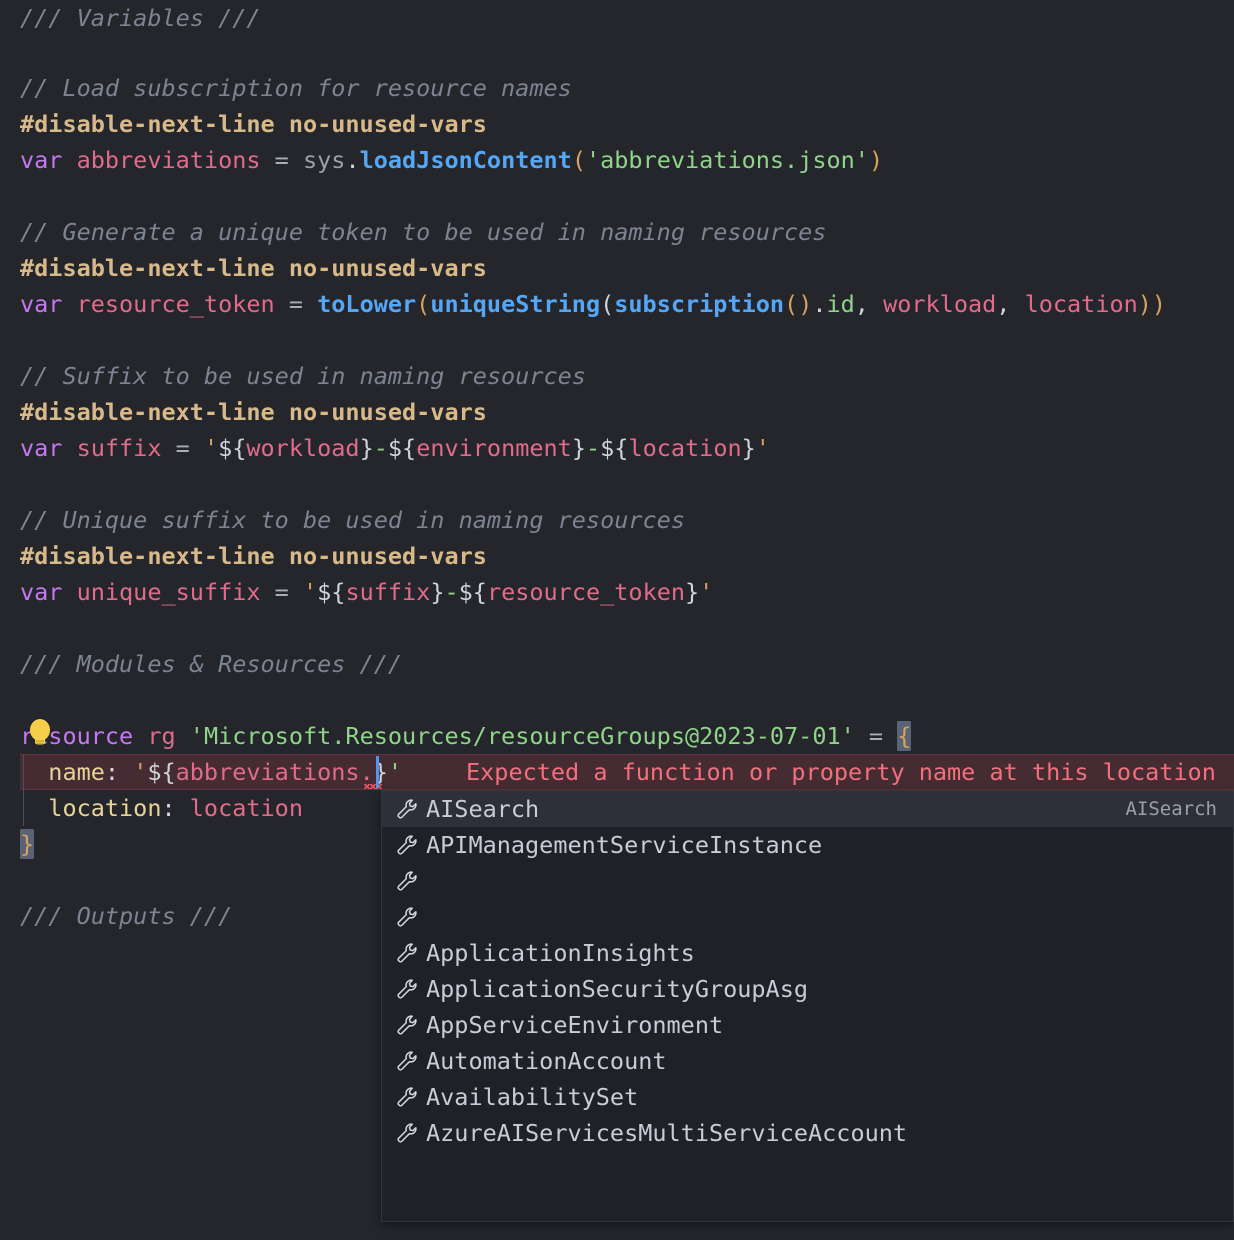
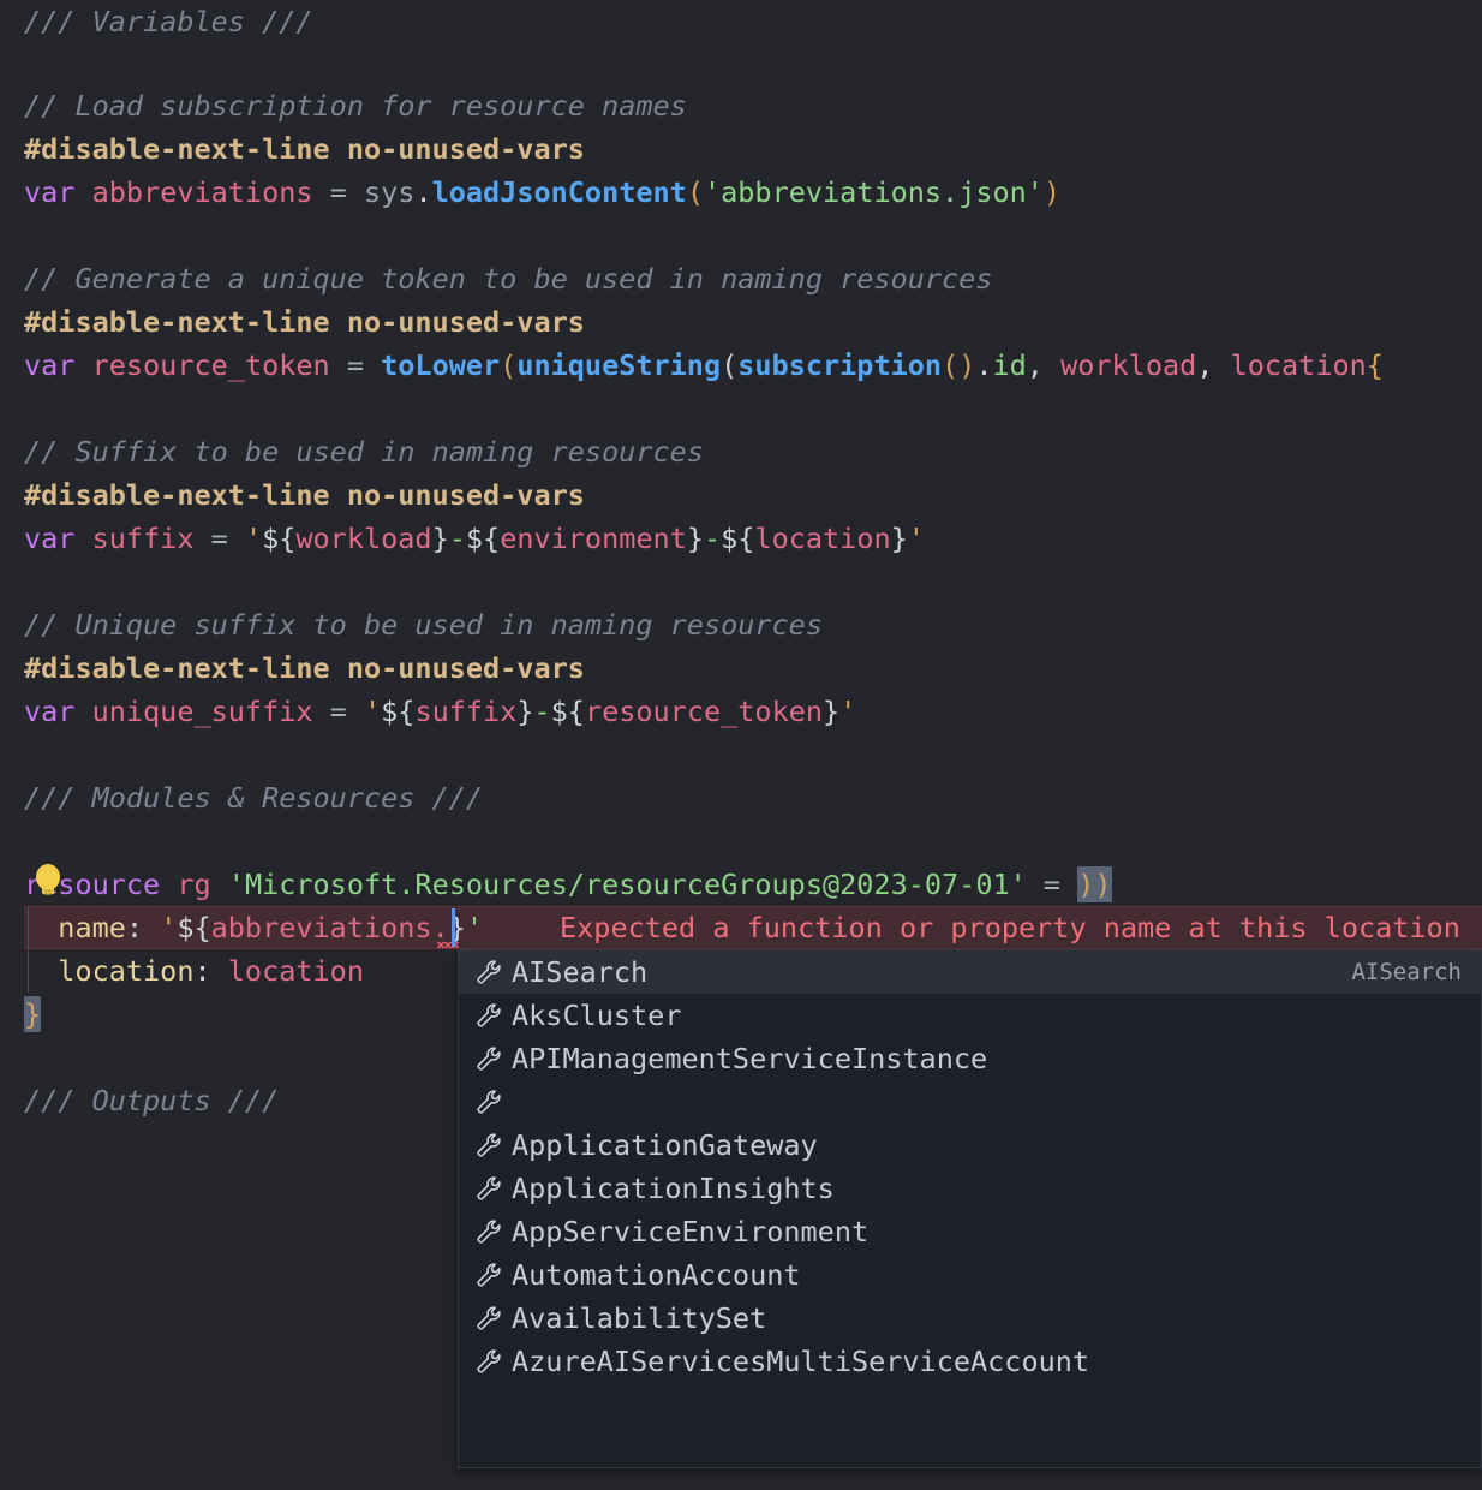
  /// Variables ///
  // Load subscription for resource names
  #disable-next-line no-unused-vars
  var abbreviations = sys.loadJsonContent('abbreviations.json')
  // Generate a unique token to be used in naming resources
  #disable-next-line no-unused-vars
- var resource_token = toLower(uniqueString(subscription().id, workload, location))
+ var resource_token = toLower(uniqueString(subscription().id, workload, location{
  // Suffix to be used in naming resources
  #disable-next-line no-unused-vars
  var suffix = '${workload}-${environment}-${location}'
  // Unique suffix to be used in naming resources
  #disable-next-line no-unused-vars
  var unique_suffix = '${suffix}-${resource_token}'
  /// Modules & Resources ///
- rsource rg 'Microsoft.Resources/resourceGroups@2023-07-01' = {
+ rsource rg 'Microsoft.Resources/resourceGroups@2023-07-01' = ))
  name: '${abbreviations.}'
  location: location
  }
  /// Outputs ///
  Expected a function or property name at this location
  AISearch
  AISearch
+ AksCluster
  APIManagementServiceInstance
+ ApplicationGateway
  ApplicationInsights
- ApplicationSecurityGroupAsg
  AppServiceEnvironment
  AutomationAccount
  AvailabilitySet
  AzureAIServicesMultiServiceAccount
